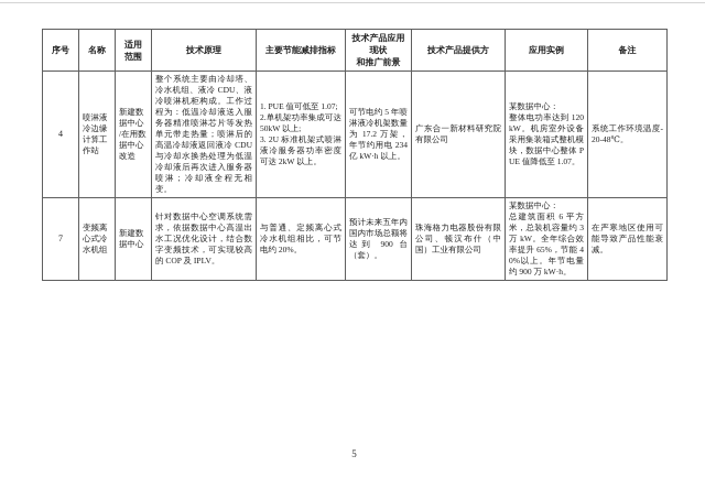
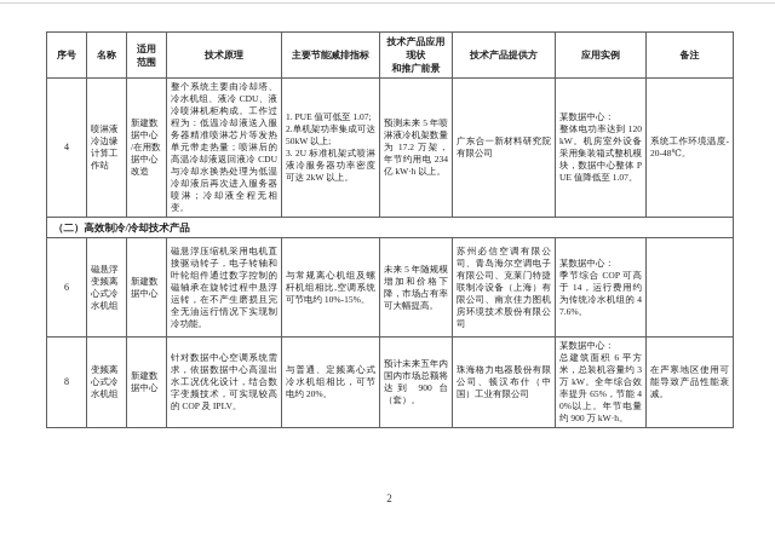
  序号	名称	适用 范围	技术原理	主要节能减排指标	技术产品应用现状 和推广前景	技术产品提供方	应用实例	备注
- 4	喷淋液冷边缘计算工作站	新建数据中心 /在用数据中心改造	整个系统主要由冷却塔、冷水机组、液冷 CDU、液冷喷淋机柜构成。工作过程为：低温冷却液送入服务器精准喷淋芯片等发热单元带走热量；喷淋后的高温冷却液返回液冷 CDU 与冷却水换热处理为低温冷却液后再次进入服务器喷淋；冷却液全程无相变。	1. PUE 值可低至 1.07; 2.单机架功率集成可达 50kW 以上; 3. 2U 标准机架式喷淋液冷服务器功率密度可达 2kW 以上。	可节电约 5 年喷淋液冷机架数量为 17.2 万架，年节约用电 234 亿 kW·h 以上。	广东合一新材料研究院有限公司	某数据中心： 整体电功率达到 120kW。机房室外设备采用集装箱式整机模块，数据中心整体 PUE 值降低至 1.07。	系统工作环境温度-20-48℃。
+ 4	喷淋液冷边缘计算工作站	新建数据中心 /在用数据中心改造	整个系统主要由冷却塔、冷水机组、液冷 CDU、液冷喷淋机柜构成。工作过程为：低温冷却液送入服务器精准喷淋芯片等发热单元带走热量；喷淋后的高温冷却液返回液冷 CDU 与冷却水换热处理为低温冷却液后再次进入服务器喷淋；冷却液全程无相变。	1. PUE 值可低至 1.07; 2.单机架功率集成可达 50kW 以上; 3. 2U 标准机架式喷淋液冷服务器功率密度可达 2kW 以上。	预测未来 5 年喷淋液冷机架数量为 17.2 万架，年节约用电 234 亿 kW·h 以上。	广东合一新材料研究院有限公司	某数据中心： 整体电功率达到 120kW。机房室外设备采用集装箱式整机模块，数据中心整体 PUE 值降低至 1.07。	系统工作环境温度-20-48℃。
+ （二）高效制冷/冷却技术产品
+ 6	磁悬浮变频离心式冷水机组	新建数据中心	磁悬浮压缩机采用电机直接驱动转子，电子转轴和叶轮组件通过数字控制的磁轴承在旋转过程中悬浮运转，在不产生磨损且完全无油运行情况下实现制冷功能。	与常规离心机组及螺杆机组相比,空调系统可节电约 10%-15%。	未来 5 年随规模增加和价格下降，市场占有率可大幅提高。	苏州必信空调有限公司、青岛海尔空调电子有限公司、克莱门特捷联制冷设备（上海）有限公司、南京佳力图机房环境技术股份有限公司	某数据中心： 季节综合 COP 可高于 14，运行费用约为传统冷水机组的 47.6%。
- 7	变频离心式冷水机组	新建数据中心	针对数据中心空调系统需求，依据数据中心高温出水工况优化设计，结合数字变频技术，可实现较高的 COP 及 IPLV。	与普通、定频离心式冷水机组相比，可节电约 20%。	预计未来五年内国内市场总额将达到 900 台（套）。	珠海格力电器股份有限公司、顿汉布什（中国）工业有限公司	某数据中心： 总建筑面积 6 平方米，总装机容量约 3 万 kW。全年综合效率提升 65%，节能 40%以上。年节电量约 900 万 kW·h。	在严寒地区使用可能导致产品性能衰减。
+ 8	变频离心式冷水机组	新建数据中心	针对数据中心空调系统需求，依据数据中心高温出水工况优化设计，结合数字变频技术，可实现较高的 COP 及 IPLV。	与普通、定频离心式冷水机组相比，可节电约 20%。	预计未来五年内国内市场总额将达到 900 台（套）。	珠海格力电器股份有限公司、顿汉布什（中国）工业有限公司	某数据中心： 总建筑面积 6 平方米，总装机容量约 3 万 kW。全年综合效率提升 65%，节能 40%以上。年节电量约 900 万 kW·h。	在严寒地区使用可能导致产品性能衰减。
- 5
+ 2
